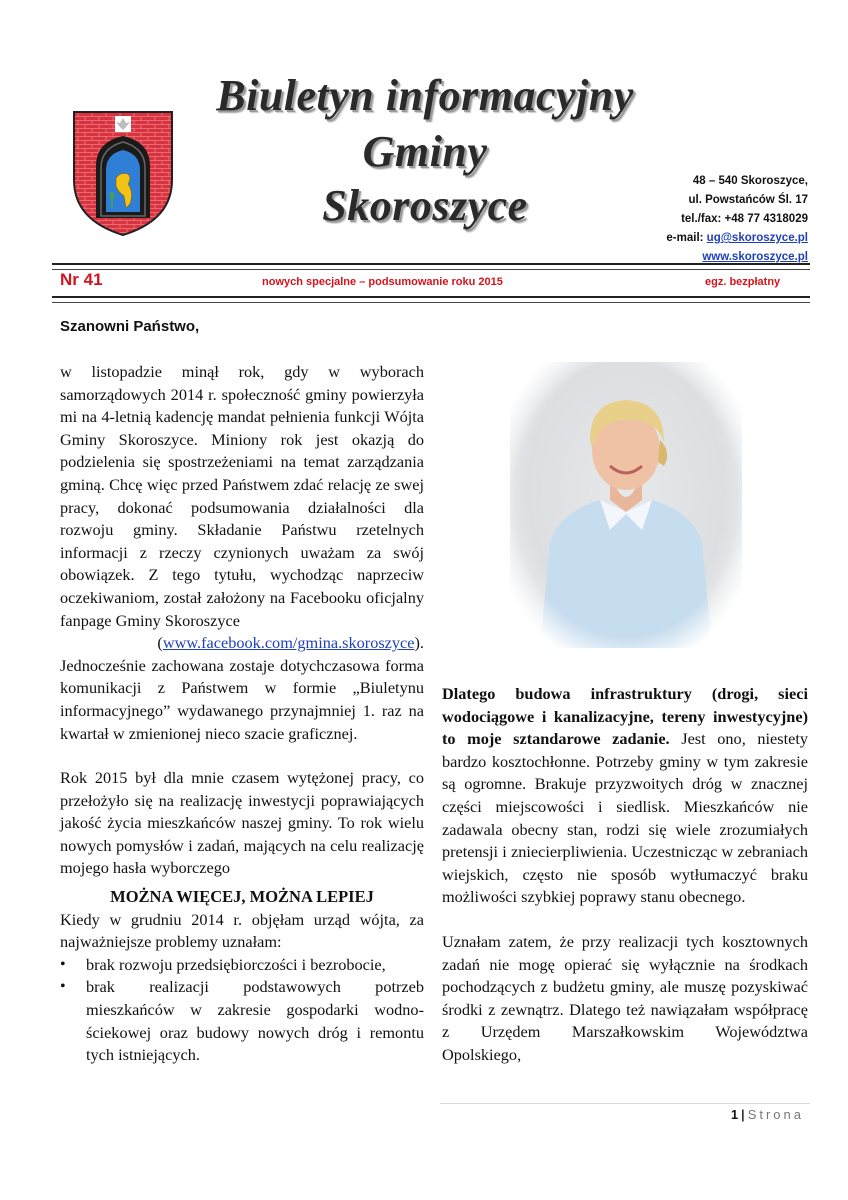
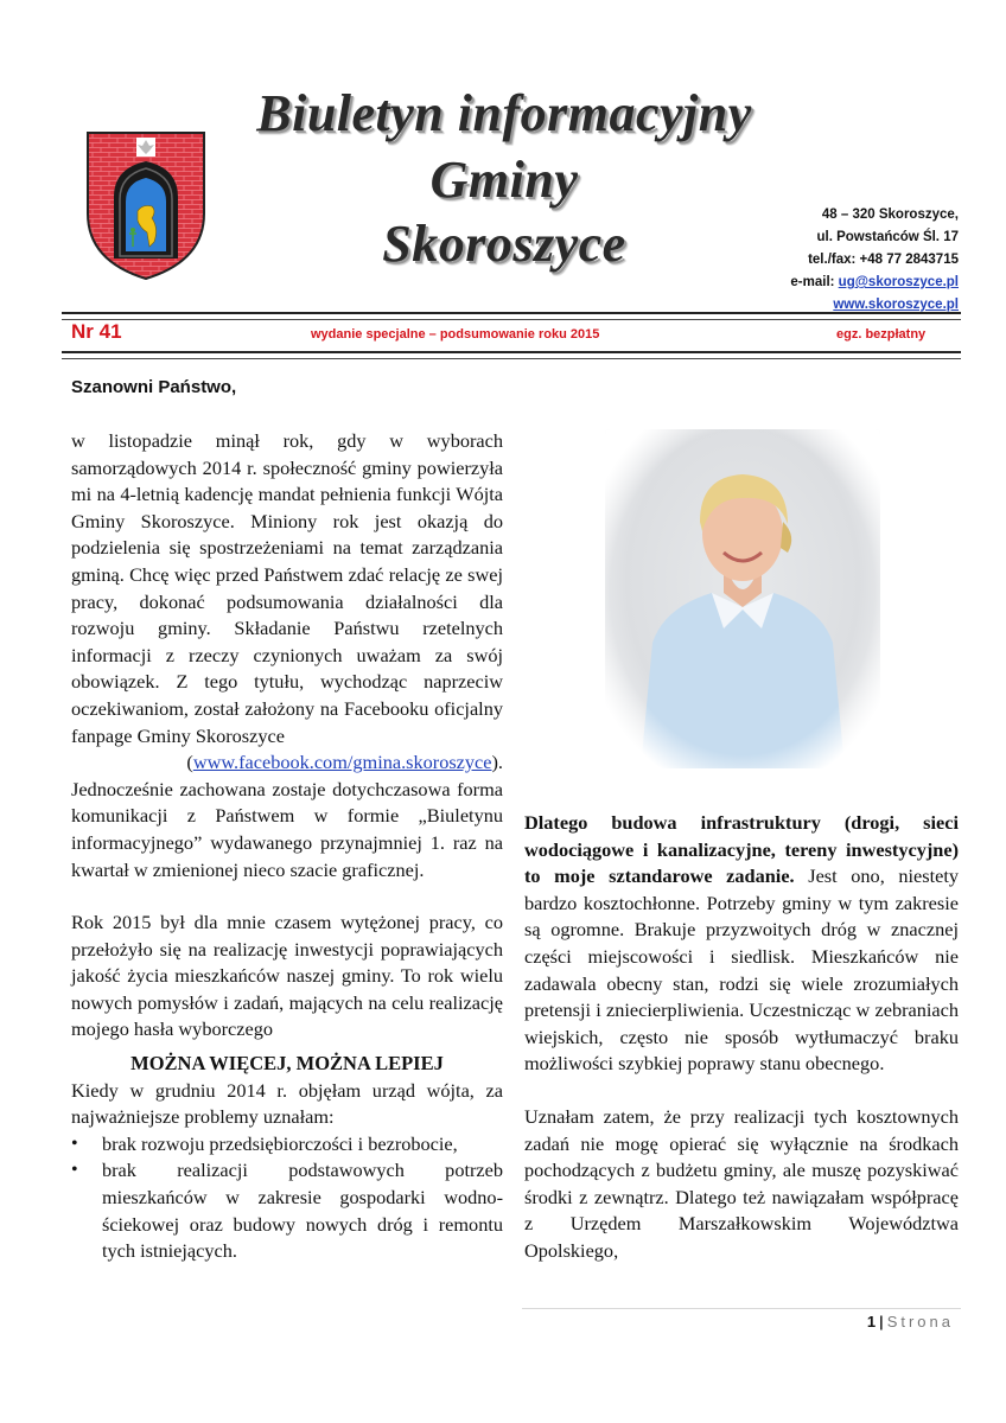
  Biuletyn informacyjny
  Gminy
  Skoroszyce
- 48 – 540 Skoroszyce,
+ 48 – 320 Skoroszyce,
  ul. Powstańców Śl. 17
- tel./fax: +48 77 4318029
+ tel./fax: +48 77 2843715
  e-mail: ug@skoroszyce.pl
  www.skoroszyce.pl
  Nr 41
- nowych specjalne – podsumowanie roku 2015
+ wydanie specjalne – podsumowanie roku 2015
  egz. bezpłatny
  Szanowni Państwo,
  w listopadzie minął rok, gdy w wyborach samorządowych 2014 r. społeczność gminy powierzyła mi na 4-letnią kadencję mandat pełnienia funkcji Wójta Gminy Skoroszyce. Miniony rok jest okazją do podzielenia się spostrzeżeniami na temat zarządzania gminą. Chcę więc przed Państwem zdać relację ze swej pracy, dokonać podsumowania działalności dla rozwoju gminy. Składanie Państwu rzetelnych informacji z rzeczy czynionych uważam za swój obowiązek. Z tego tytułu, wychodząc naprzeciw oczekiwaniom, został założony na Facebooku oficjalny fanpage Gminy Skoroszyce
  (www.facebook.com/gmina.skoroszyce).
  Jednocześnie zachowana zostaje dotychczasowa forma komunikacji z Państwem w formie „Biuletynu informacyjnego” wydawanego przynajmniej 1. raz na kwartał w zmienionej nieco szacie graficznej.
  Rok 2015 był dla mnie czasem wytężonej pracy, co przełożyło się na realizację inwestycji poprawiających jakość życia mieszkańców naszej gminy. To rok wielu nowych pomysłów i zadań, mających na celu realizację mojego hasła wyborczego
  MOŻNA WIĘCEJ, MOŻNA LEPIEJ
  Kiedy w grudniu 2014 r. objęłam urząd wójta, za najważniejsze problemy uznałam:
  brak rozwoju przedsiębiorczości i bezrobocie,
  brak realizacji podstawowych potrzeb mieszkańców w zakresie gospodarki wodno-ściekowej oraz budowy nowych dróg i remontu tych istniejących.
  Dlatego budowa infrastruktury (drogi, sieci wodociągowe i kanalizacyjne, tereny inwestycyjne) to moje sztandarowe zadanie. Jest ono, niestety bardzo kosztochłonne. Potrzeby gminy w tym zakresie są ogromne. Brakuje przyzwoitych dróg w znacznej części miejscowości i siedlisk. Mieszkańców nie zadawala obecny stan, rodzi się wiele zrozumiałych pretensji i zniecierpliwienia. Uczestnicząc w zebraniach wiejskich, często nie sposób wytłumaczyć braku możliwości szybkiej poprawy stanu obecnego.
  Uznałam zatem, że przy realizacji tych kosztownych zadań nie mogę opierać się wyłącznie na środkach pochodzących z budżetu gminy, ale muszę pozyskiwać środki z zewnątrz. Dlatego też nawiązałam współpracę z Urzędem Marszałkowskim Województwa Opolskiego,
  1 | Strona
